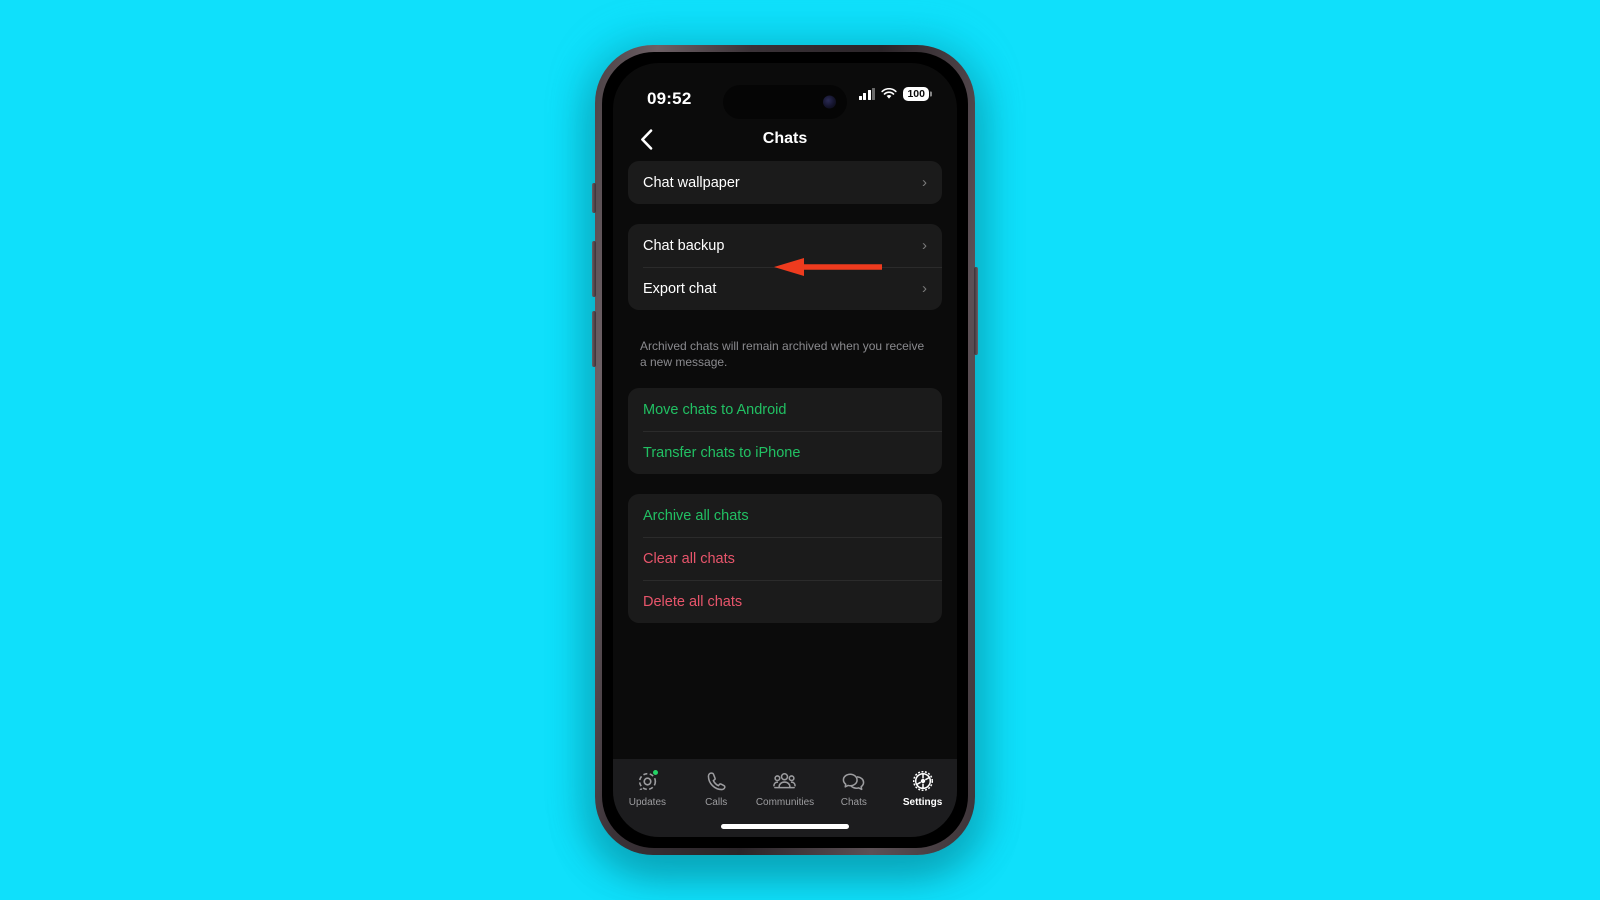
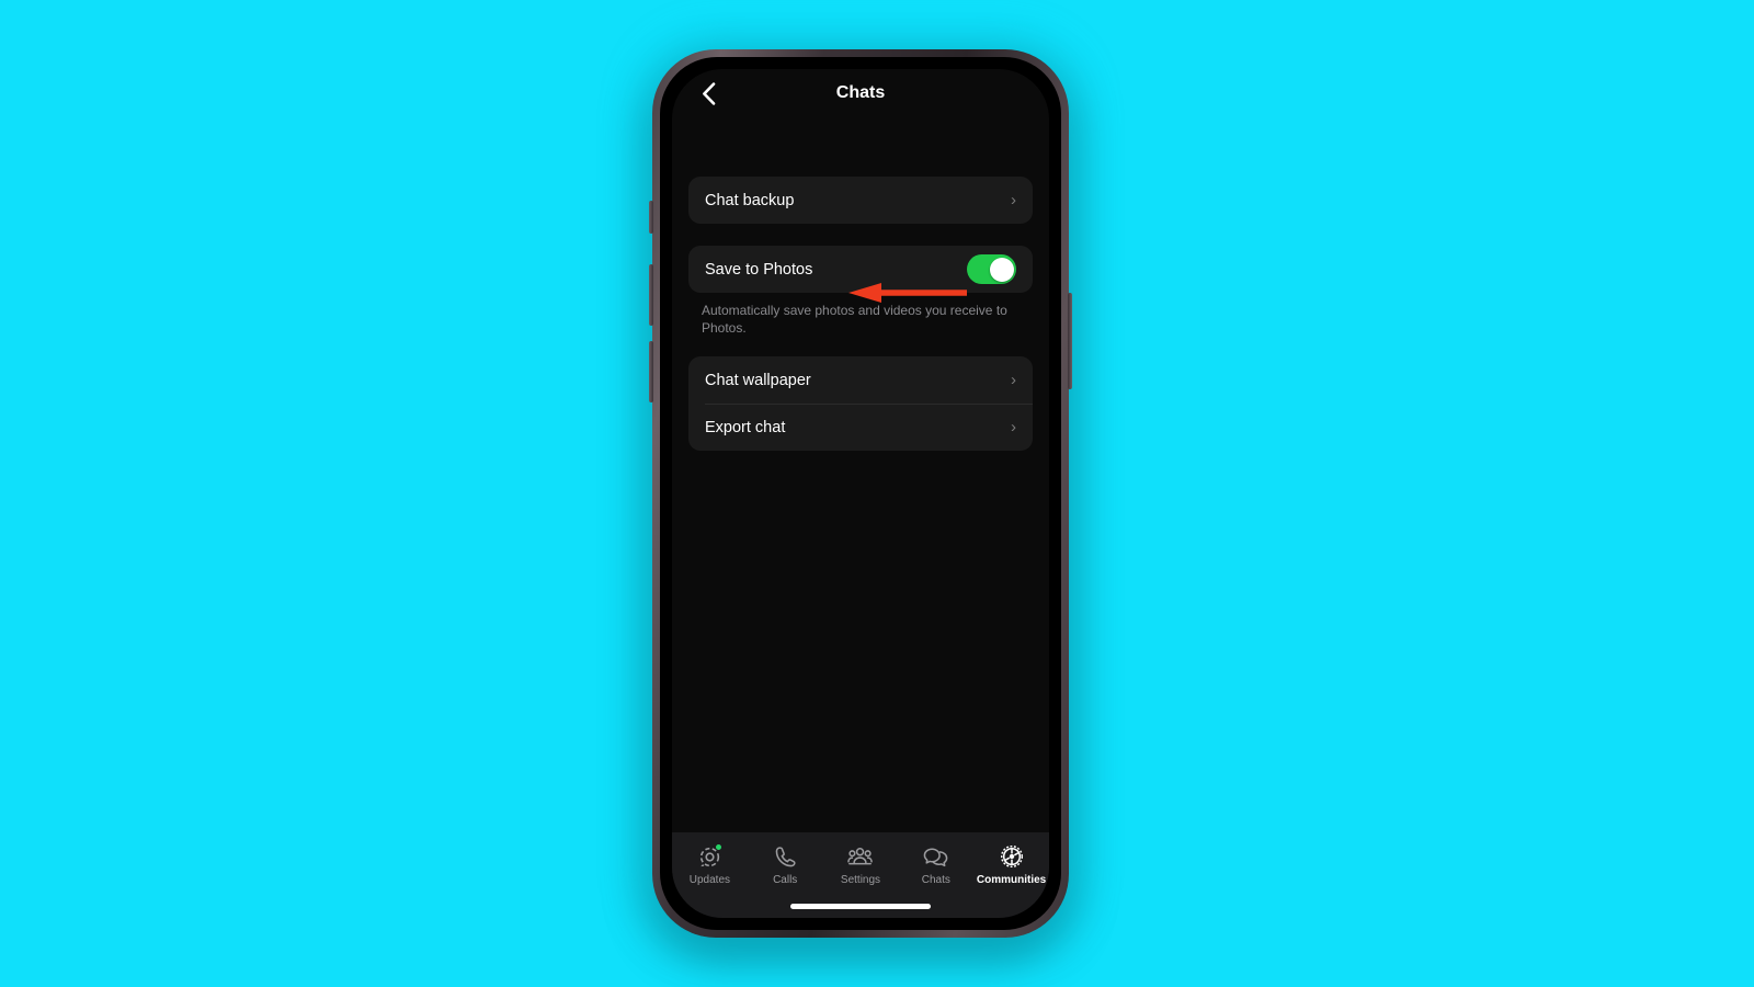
- 09:52
- 100
  Chats
- Chat wallpaper
+ Chat backup
  ›
+ Save to Photos
+ Automatically save photos and videos you receive to Photos.
- Chat backup
+ Chat wallpaper
  ›
  Export chat
  ›
- Archived chats will remain archived when you receive a new message.
- Move chats to Android
- Transfer chats to iPhone
- Archive all chats
- Clear all chats
- Delete all chats
  Updates
  Calls
- Communities
+ Settings
  Chats
- Settings
+ Communities
